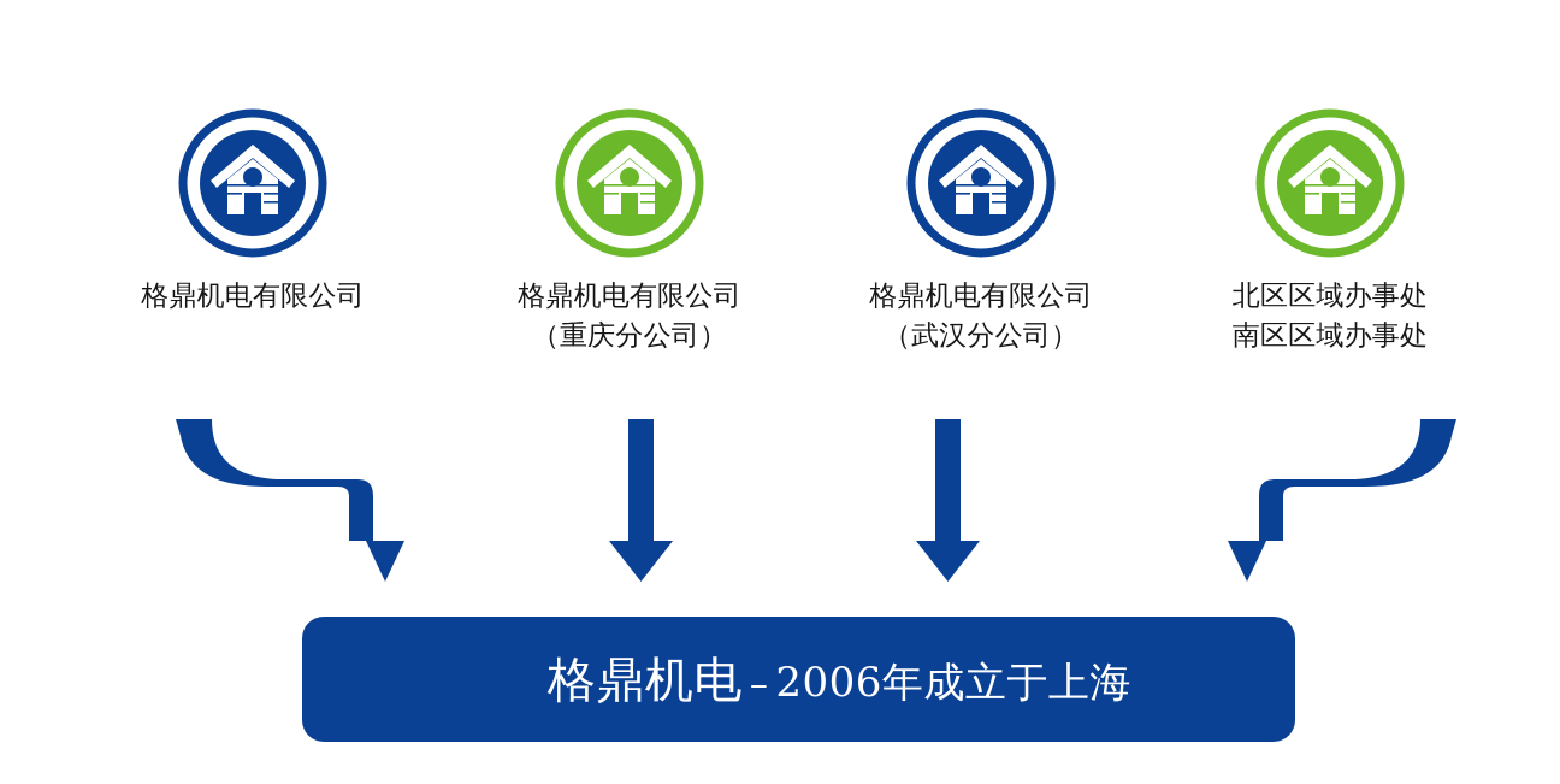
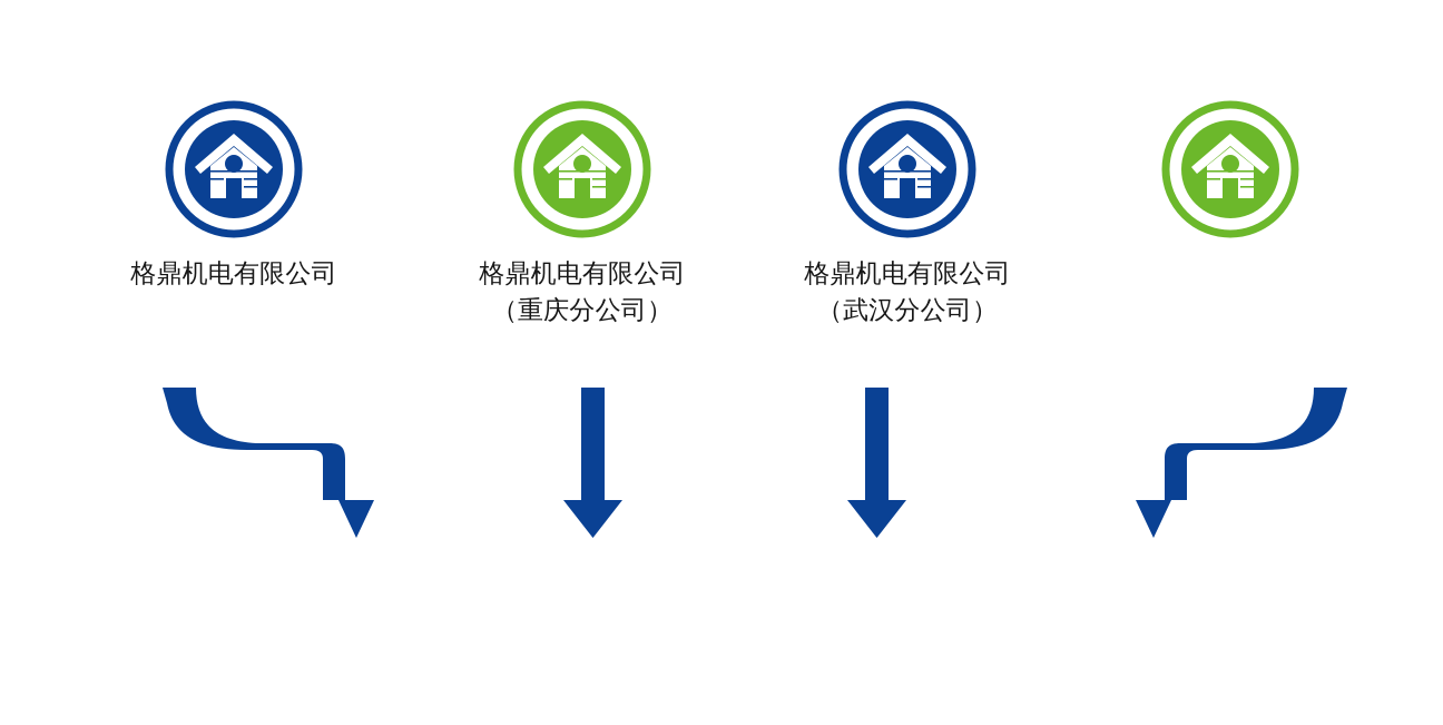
  格鼎机电有限公司
  格鼎机电有限公司
  （重庆分公司）
  格鼎机电有限公司
  （武汉分公司）
- 北区区域办事处
- 南区区域办事处
- 格鼎机电 – 2006年成立于上海
